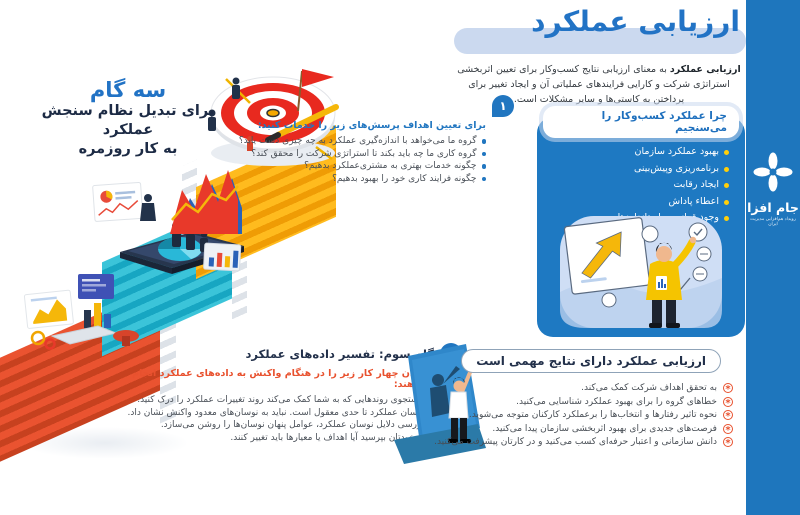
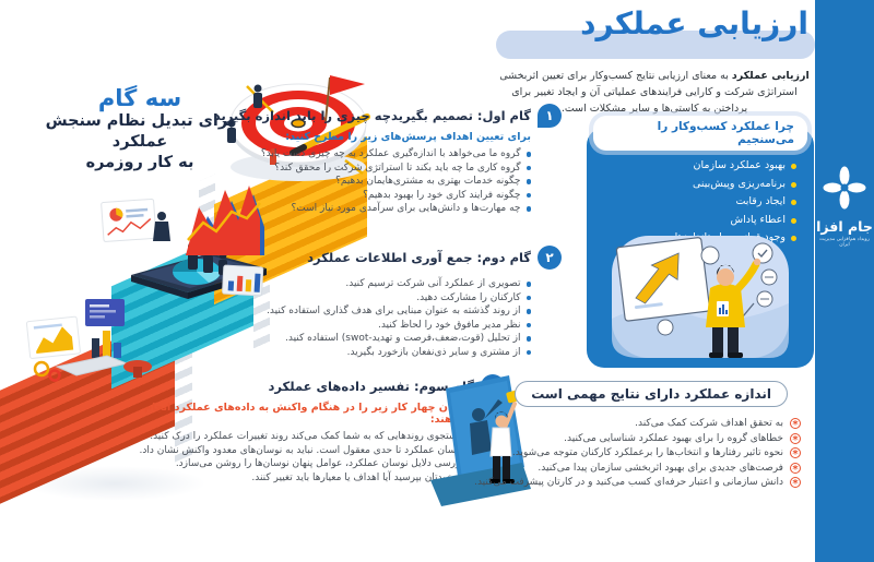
  جام افزا
  ارزیابی عملکرد
  ارزیابی عملکرد به معنای ارزیابی نتایج کسب‌وکار برای تعیین اثربخشی استراتژی شرکت و کارایی فرایندهای عملیاتی آن و ایجاد تغییر برای پرداختن به کاستی‌ها و سایر مشکلات است.
  چرا عملکرد کسب‌وکار را می‌سنجیم
  بهبود عملکرد سازمان
  برنامه‌ریزی وپیش‌بینی
  ایجاد رقابت
  اعطاء پاداش
  سه گام
  برای تبدیل نظام سنجش عملکرد
  به کار روزمره
  ۱
+ گام اول: تصمیم بگیریدچه چیزی را باید اندازه بگیرید
- برای تعیین اهداف پرسش‌های زیر را خدمات کنید:
+ برای تعیین اهداف پرسش‌های زیر را مطرح کنید:
  گروه ما می‌خواهد با اندازه‌گیری عملکرد به چه چیزی دست یابد؟
  گروه کاری ما چه باید بکند تا استراتژی شرکت را محقق کند؟
- چگونه خدمات بهتری به مشتری‌عملکرد بدهیم؟
+ چگونه خدمات بهتری به مشتری‌هایمان بدهیم؟
  چگونه فرایند کاری خود را بهبود بدهیم؟
+ چه مهارت‌ها و دانش‌هایی برای سرآمدی مورد نیاز است؟
+ ۲
+ گام دوم: جمع آوری اطلاعات عملکرد
+ تصویری از عملکرد آنی شرکت ترسیم کنید.
+ کارکنان را مشارکت دهید.
+ از روند گذشته به عنوان مبنایی برای هدف گذاری استفاده کنید.
+ نظر مدیر مافوق خود را لحاظ کنید.
+ از تحلیل (قوت،ضعف،فرصت و تهدید-swot) استفاده کنید.
+ از مشتری و سایر ذی‌نفعان بازخورد بگیرید.
  سوم: تفسیر داده‌های عملکرد
  ن چهار کار زیر را در هنگام واکنش به داده‌های عملکرد انجامهند:
  تجوی روندهایی که به شما کمک می‌کند روند تغییرات عملکرد را درک کنید.
  سان عملکرد تا حدی معقول است. نباید به نوسان‌های معدود واکنش نشان داد.
  رسی دلایل نوسان عملکرد، عوامل پنهان نوسان‌ها را روشن می‌سازد.
  ودتان بپرسید آیا اهداف یا معیارها باید تغییر کنند.
- ارزیابی عملکرد دارای نتایج مهمی است
+ اندازه عملکرد دارای نتایج مهمی است
  *
  به تحقق اهداف شرکت کمک می‌کند.
  *
  خطاهای گروه را برای بهبود عملکرد شناسایی می‌کنید.
  *
  نحوه تاثیر رفتارها و انتخاب‌ها را برعملکرد کارکنان متوجه می‌شوید.
  *
  فرصت‌های جدیدی برای بهبود اثربخشی سازمان پیدا می‌کنید.
  *
  دانش سازمانی و اعتبار حرفه‌ای کسب می‌کنید و در کارتان پیشرفت می‌کنید.
